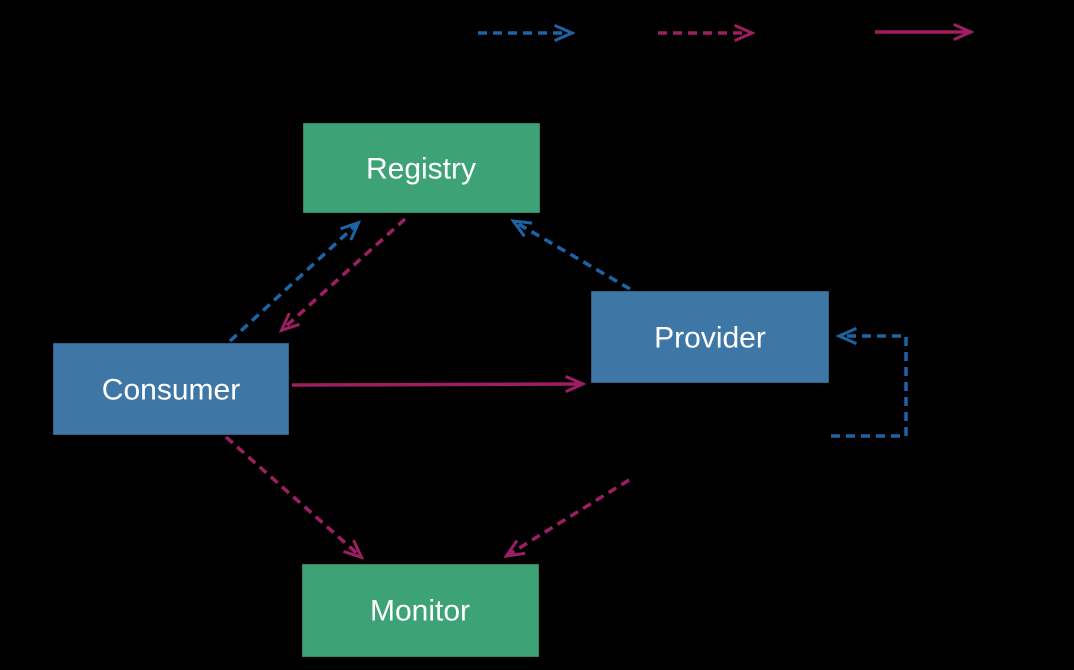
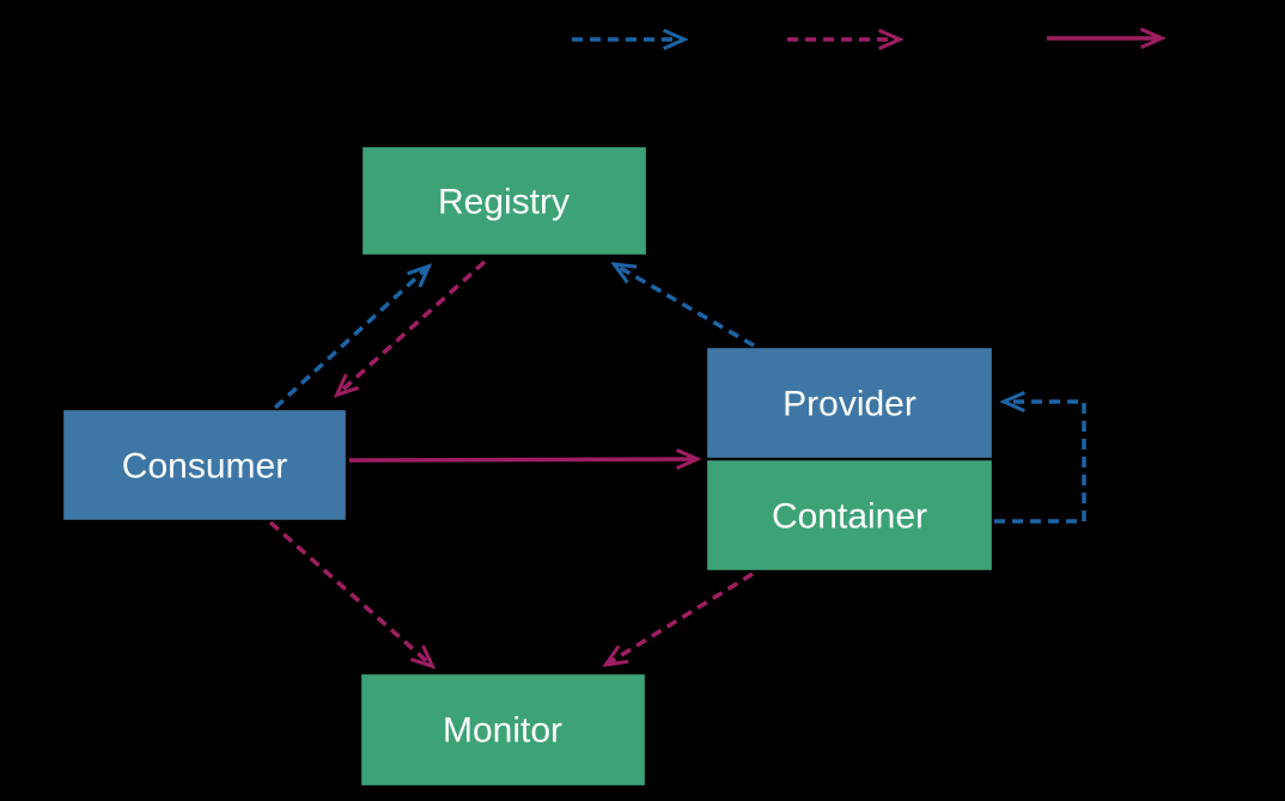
  Registry
  Provider
+ Container
  Consumer
  Monitor
